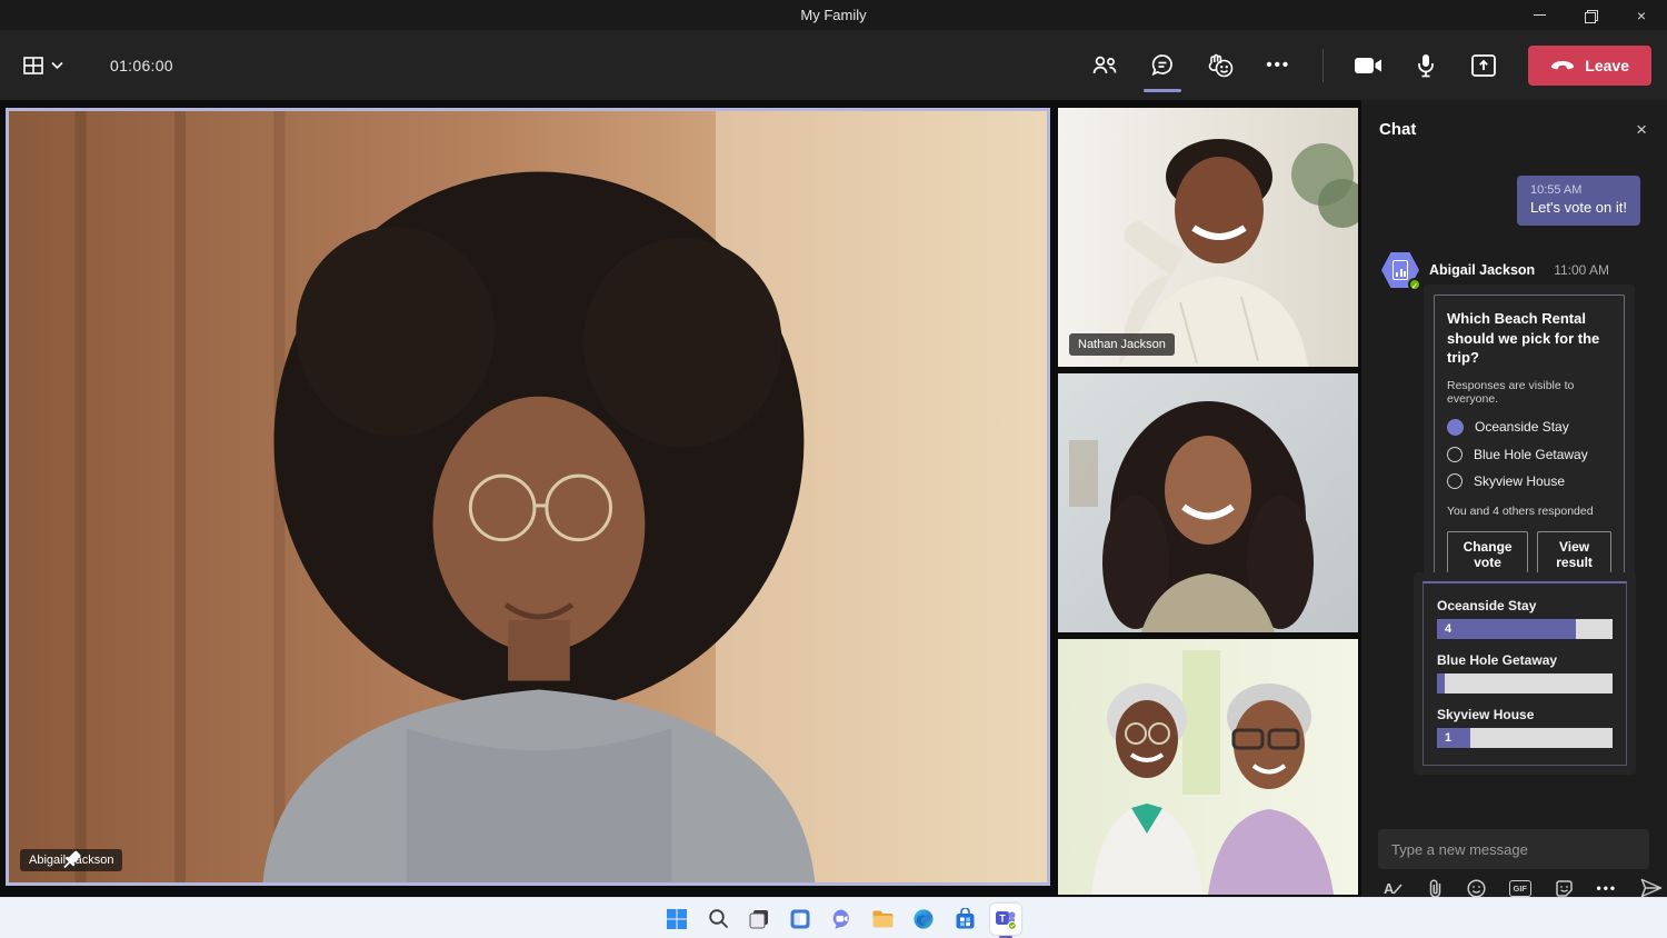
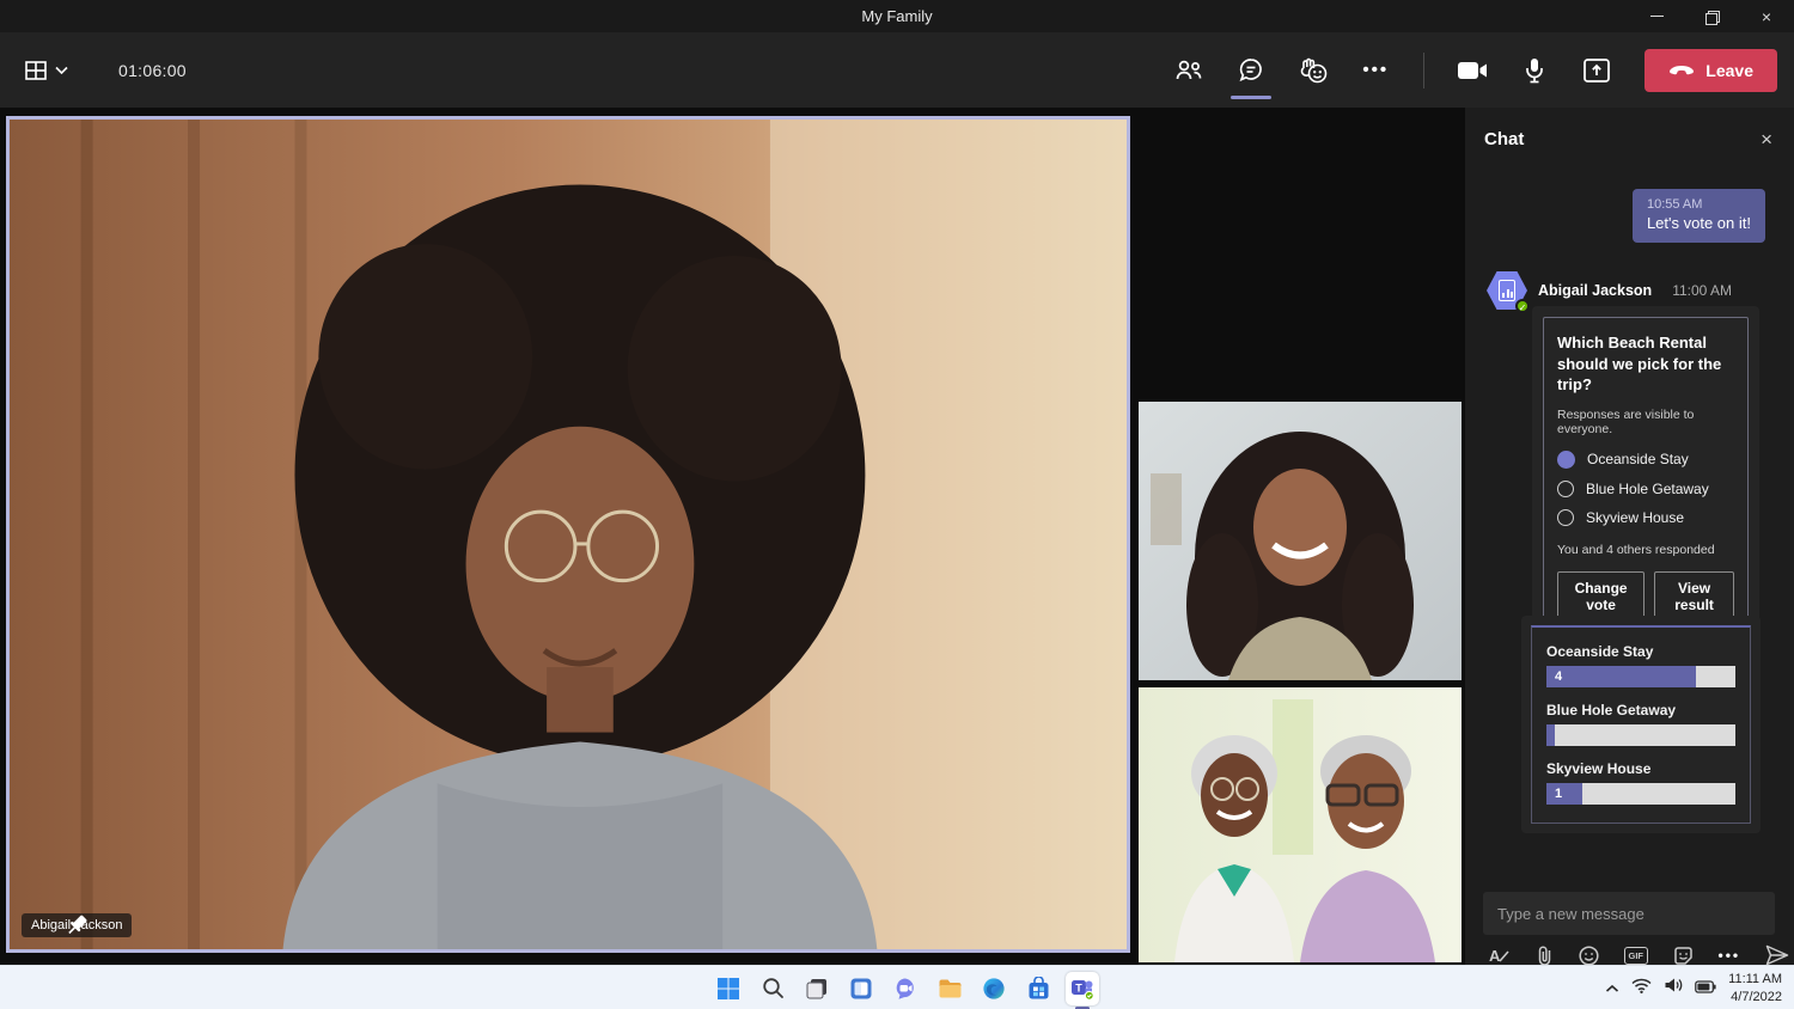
  My Family
  ×
  01:06:00
  •••
  Leave
  Abigailackson
- Nathan Jackson
  Chat
  ×
  10:55 AM
  Let's vote on it!
  ✓
  Abigail Jackson
  11:00 AM
  Which Beach Rental should we pick for the trip?
  Responses are visible to everyone.
  Oceanside Stay
  Blue Hole Getaway
  Skyview House
  You and 4 others responded
  Change vote
  View result
  Oceanside Stay
  4
  Blue Hole Getaway
  Skyview House
  1
  Type a new message
  A
  GIF
  •••
  T
+ 11:11 AM
+ 4/7/2022
